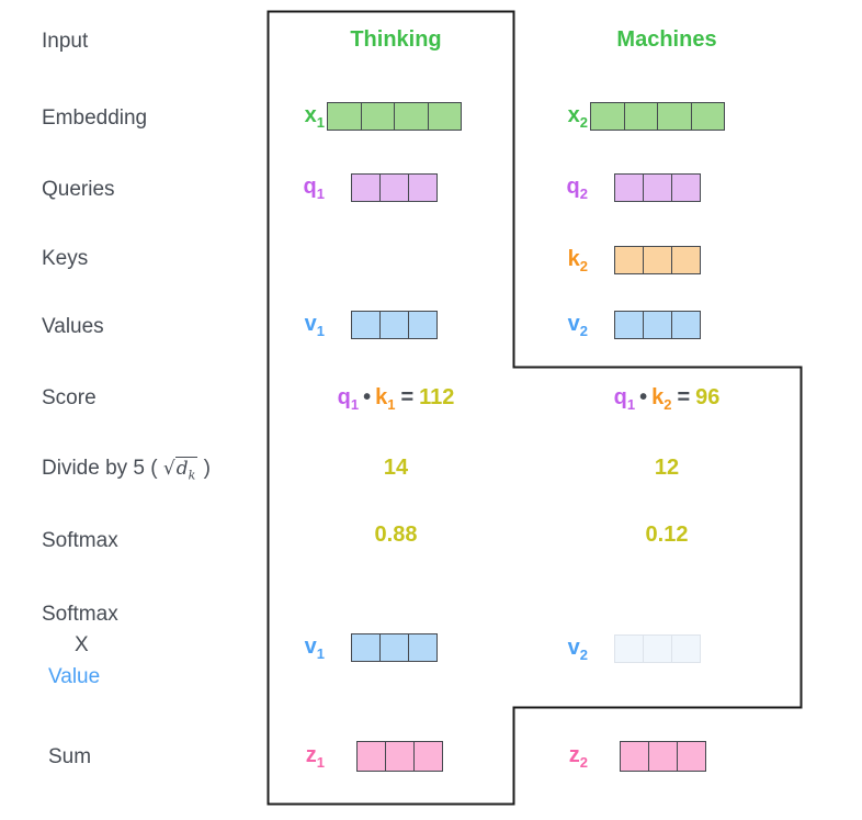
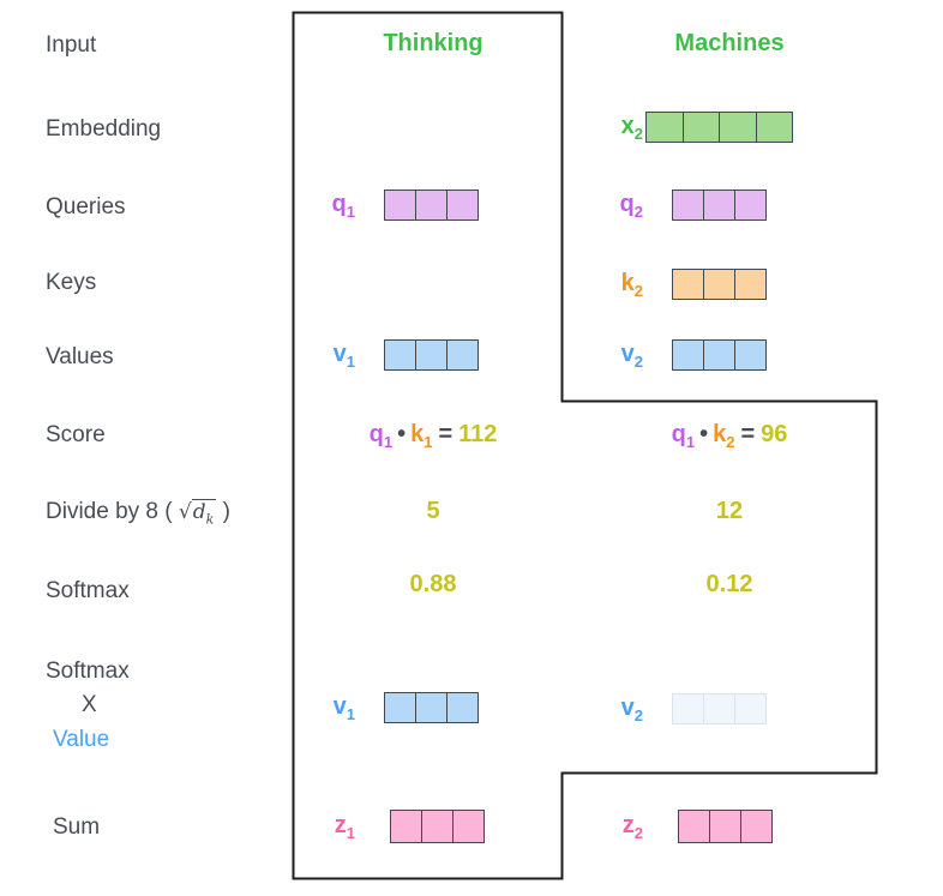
  Input
  Embedding
  Queries
  Keys
  Values
  Score
- Divide by 5 ( √dk )
+ Divide by 8 ( √dk )
  Softmax
  Softmax
  X
  Value
  Sum
  Thinking
  Machines
- x1
  q1
  v1
  q1 • k1 = 112
- 14
+ 5
  0.88
  v1
  z1
  x2
  q2
  k2
  v2
  q1 • k2 = 96
  12
  0.12
  v2
  z2
